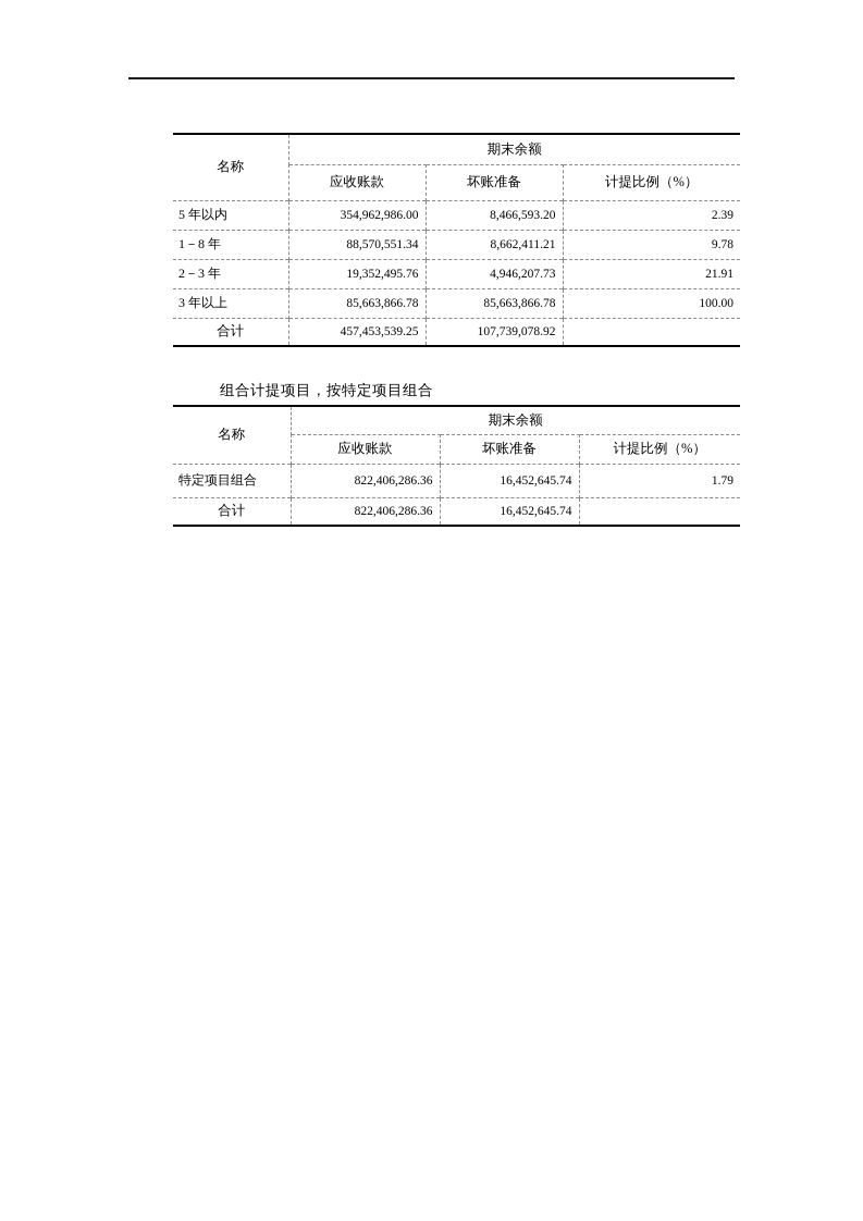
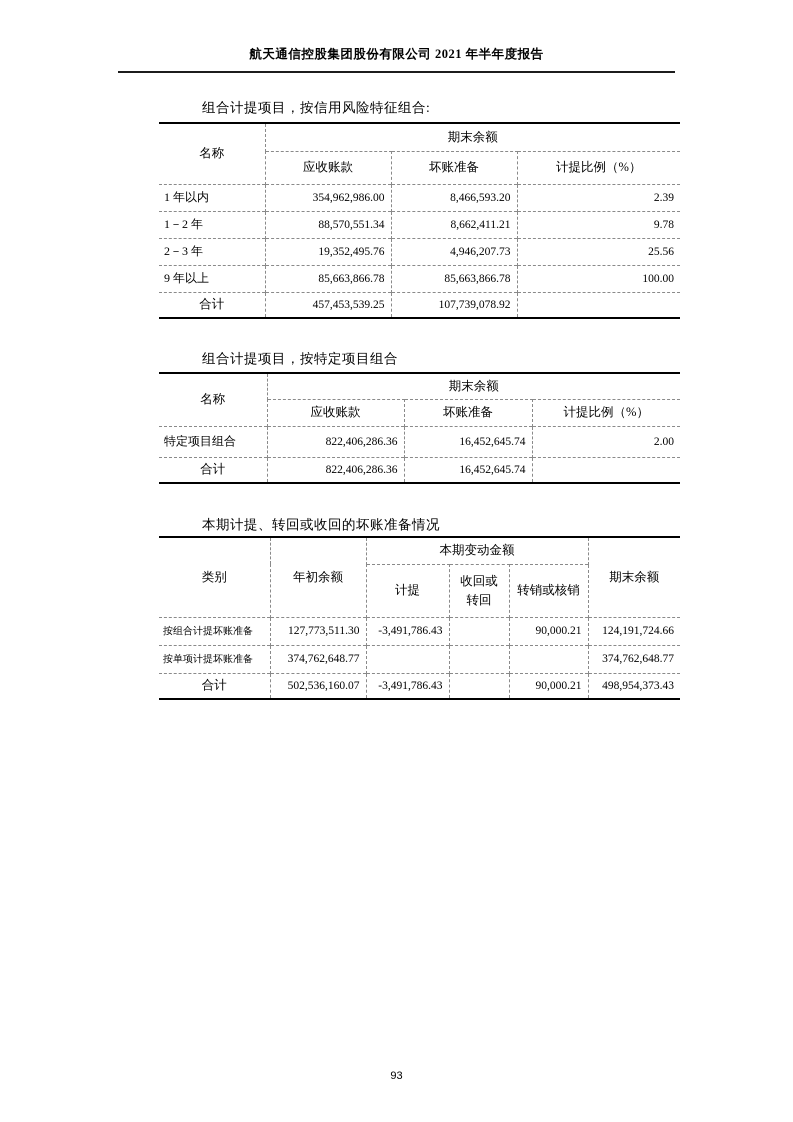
+ 航天通信控股集团股份有限公司 2021 年半年度报告
+ 组合计提项目，按信用风险特征组合:
  名称	期末余额
  应收账款	坏账准备	计提比例（%）
- 5 年以内	354,962,986.00	8,466,593.20	2.39
+ 1 年以内	354,962,986.00	8,466,593.20	2.39
- 1－8 年	88,570,551.34	8,662,411.21	9.78
+ 1－2 年	88,570,551.34	8,662,411.21	9.78
- 2－3 年	19,352,495.76	4,946,207.73	21.91
+ 2－3 年	19,352,495.76	4,946,207.73	25.56
- 3 年以上	85,663,866.78	85,663,866.78	100.00
+ 9 年以上	85,663,866.78	85,663,866.78	100.00
  合计	457,453,539.25	107,739,078.92
  组合计提项目，按特定项目组合
  名称	期末余额
  应收账款	坏账准备	计提比例（%）
- 特定项目组合	822,406,286.36	16,452,645.74	1.79
+ 特定项目组合	822,406,286.36	16,452,645.74	2.00
  合计	822,406,286.36	16,452,645.74
+ 本期计提、转回或收回的坏账准备情况
+ 类别	年初余额	本期变动金额	期末余额
+ 计提	收回或 转回	转销或核销
+ 按组合计提坏账准备	127,773,511.30	-3,491,786.43		90,000.21	124,191,724.66
+ 按单项计提坏账准备	374,762,648.77				374,762,648.77
+ 合计	502,536,160.07	-3,491,786.43		90,000.21	498,954,373.43
+ 93
